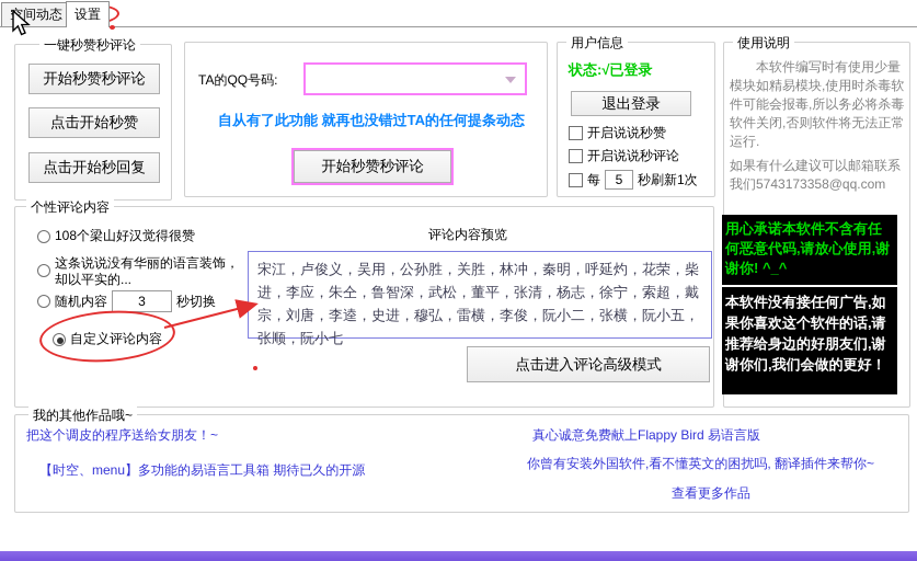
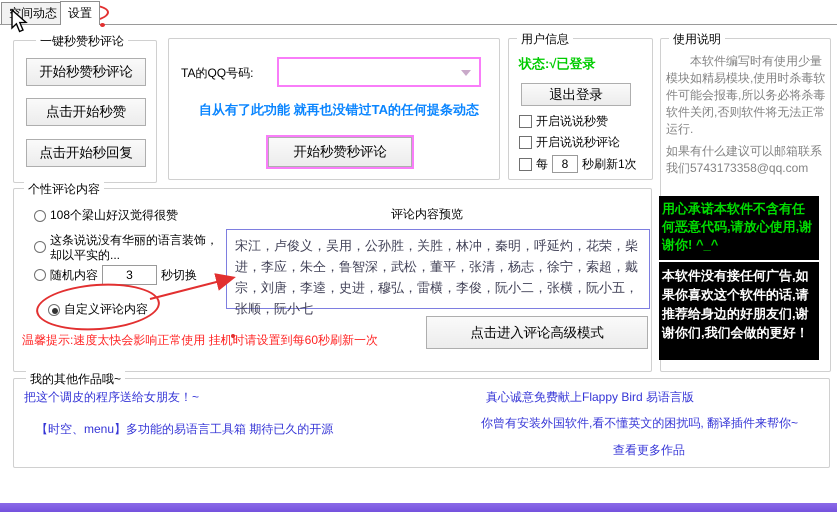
  间动态
  设置
  一键秒赞秒评论
  开始秒赞秒评论
  点击开始秒赞
  点击开始秒回复
  TA的QQ号码:
  自从有了此功能 就再也没错过TA的任何提条动态
  开始秒赞秒评论
  用户信息
  状态:√已登录
  退出登录
  开启说说秒赞
  开启说说秒评论
  每
- 5
+ 8
  秒刷新1次
  使用说明
  本软件编写时有使用少量模块如精易模块,使用时杀毒软件可能会报毒,所以务必将杀毒软件关闭,否则软件将无法正常运行.
  如果有什么建议可以邮箱联系我们5743173358@qq.com
  用心承诺本软件不含有任何恶意代码,请放心使用,谢谢你! ^_^
  本软件没有接任何广告,如果你喜欢这个软件的话,请推荐给身边的好朋友们,谢谢你们,我们会做的更好！
  个性评论内容
  108个梁山好汉觉得很赞
  这条说说没有华丽的语言装饰，却以平实的...
  随机内容
  3
  秒切换
  自定义评论内容
  评论内容预览
  宋江，卢俊义，吴用，公孙胜，关胜，林冲，秦明，呼延灼，花荣，柴进，李应，朱仝，鲁智深，武松，董平，张清，杨志，徐宁，索超，戴宗，刘唐，李逵，史进，穆弘，雷横，李俊，阮小二，张横，阮小五，张顺，阮小七
+ 温馨提示:速度太快会影响正常使用 挂机时请设置到每60秒刷新一次
  点击进入评论高级模式
  我的其他作品哦~
  把这个调皮的程序送给女朋友！~
  【时空、menu】多功能的易语言工具箱 期待已久的开源
  真心诚意免费献上Flappy Bird 易语言版
  你曾有安装外国软件,看不懂英文的困扰吗, 翻译插件来帮你~
  查看更多作品
